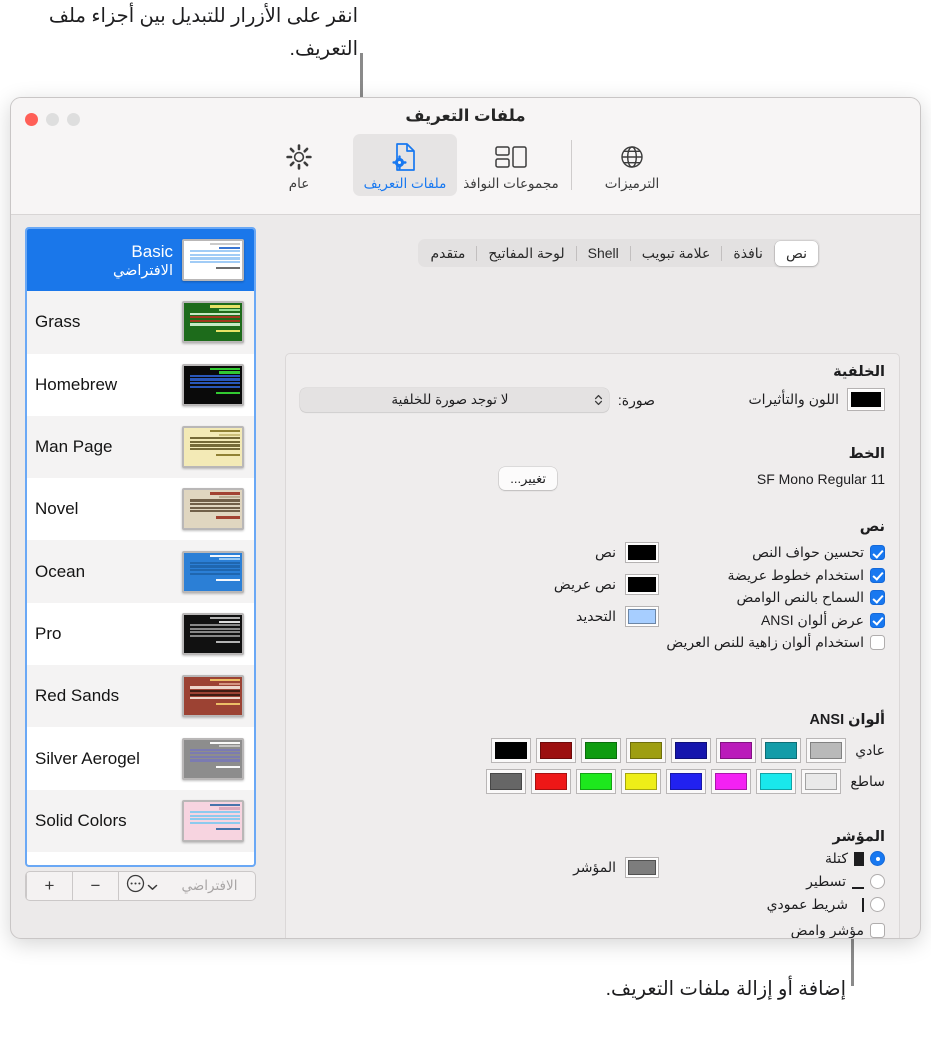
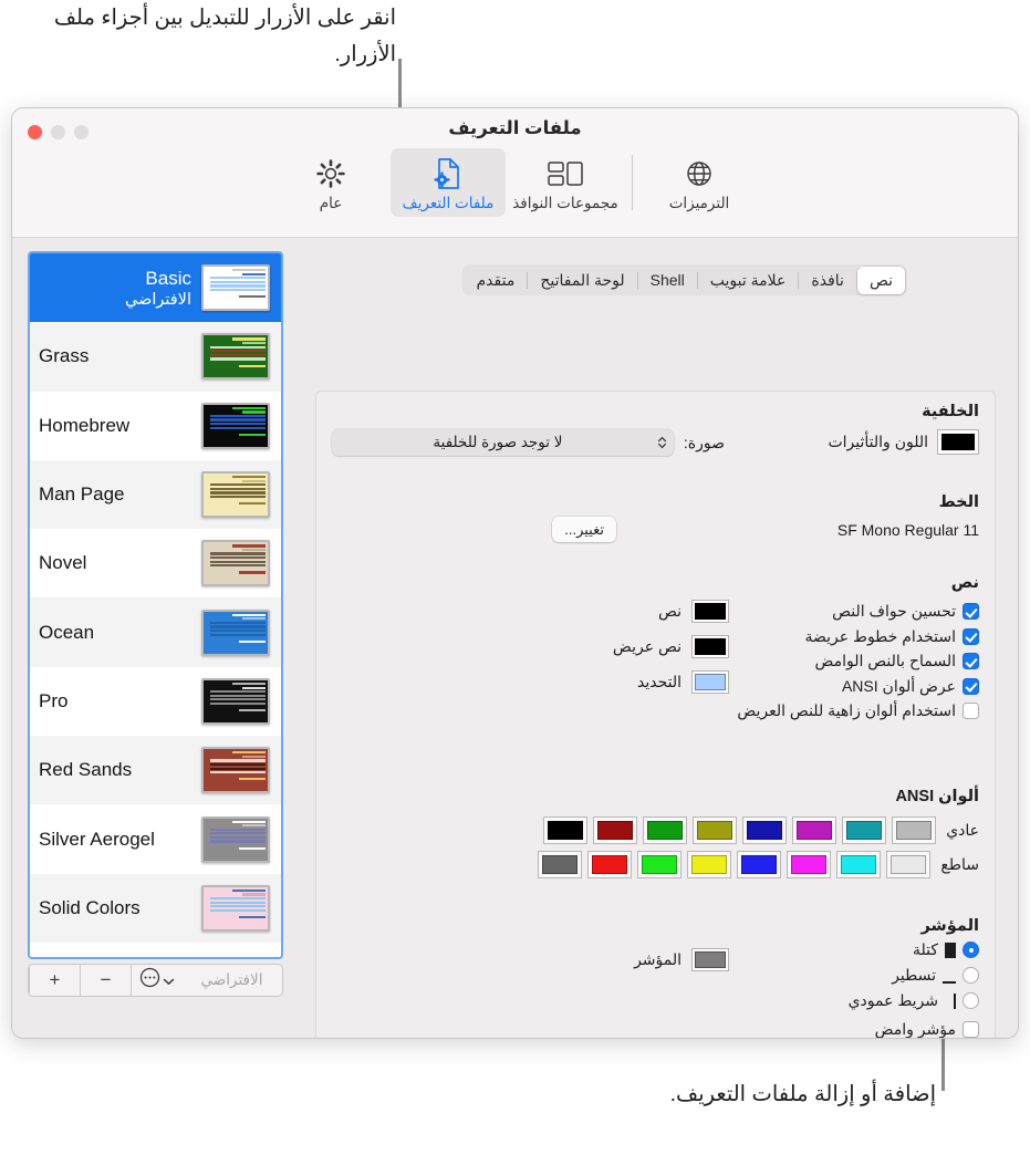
- انقر على الأزرار للتبديل بين أجزاء ملف التعريف.
+ انقر على الأزرار للتبديل بين أجزاء ملف الأزرار.
  إضافة أو إزالة ملفات التعريف.
  ملفات التعريف
  الترميزات
  مجموعات النوافذ
  ملفات التعريف
  عام
  نص
  نافذة
  علامة تبويب
  Shell
  لوحة المفاتيح
  متقدم
  الخلفية
  اللون والتأثيرات
  صورة:
  لا توجد صورة للخلفية
  الخط
  SF Mono Regular 11
  تغيير...
  نص
  تحسين حواف النص
  استخدام خطوط عريضة
  السماح بالنص الوامض
  عرض ألوان ANSI
  استخدام ألوان زاهية للنص العريض
  نص
  نص عريض
  التحديد
  ألوان ANSI
  عادي
  ساطع
  المؤشر
  كتلة
  تسطير
  شريط عمودي
  مؤشر وامض
  المؤشر
  Basic
  الافتراضي
  Grass
  Homebrew
  Man Page
  Novel
  Ocean
  Pro
  Red Sands
  Silver Aerogel
  Solid Colors
  +
  −
  الافتراضي
